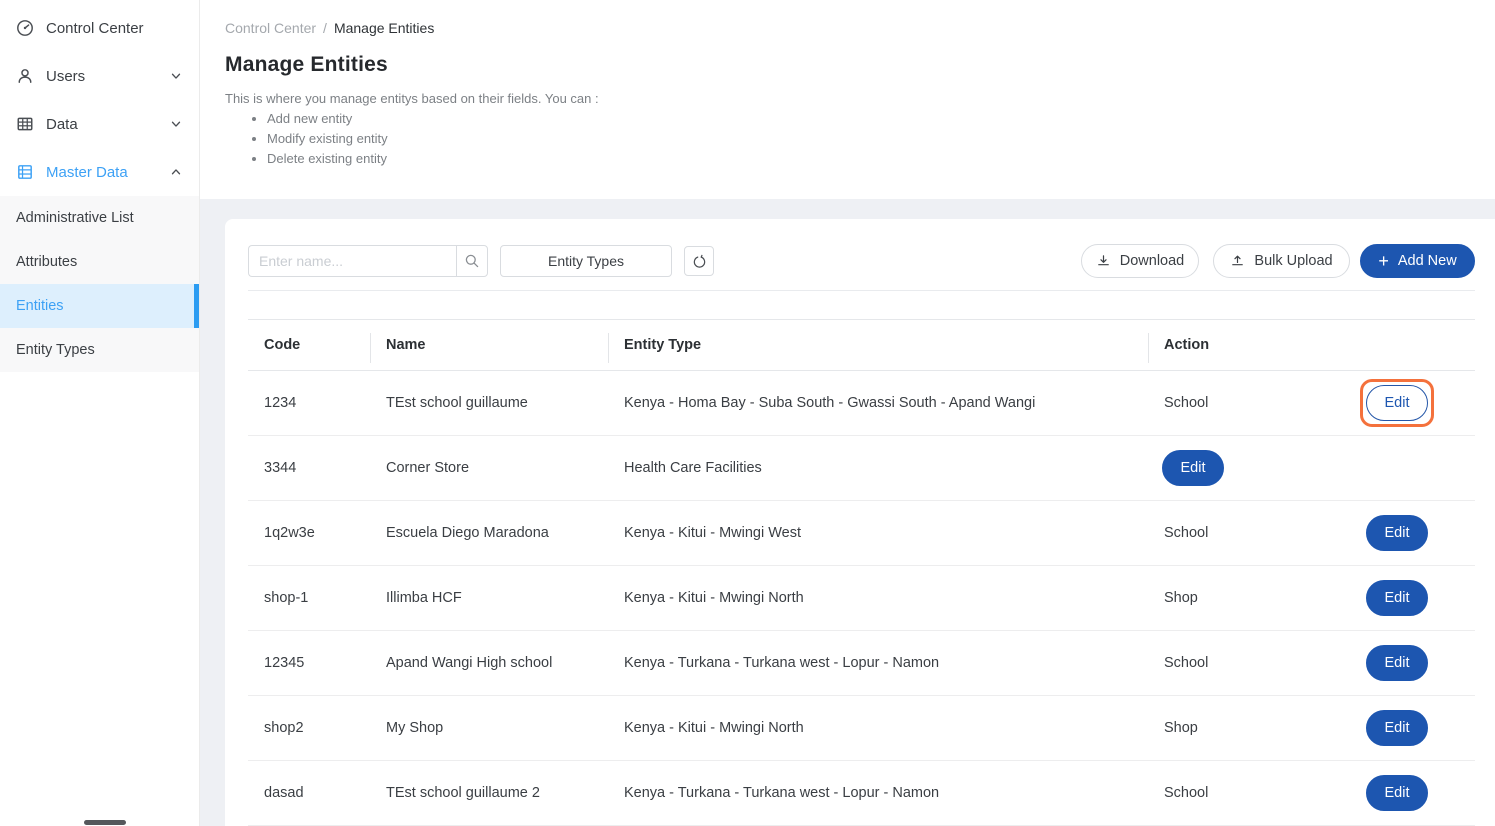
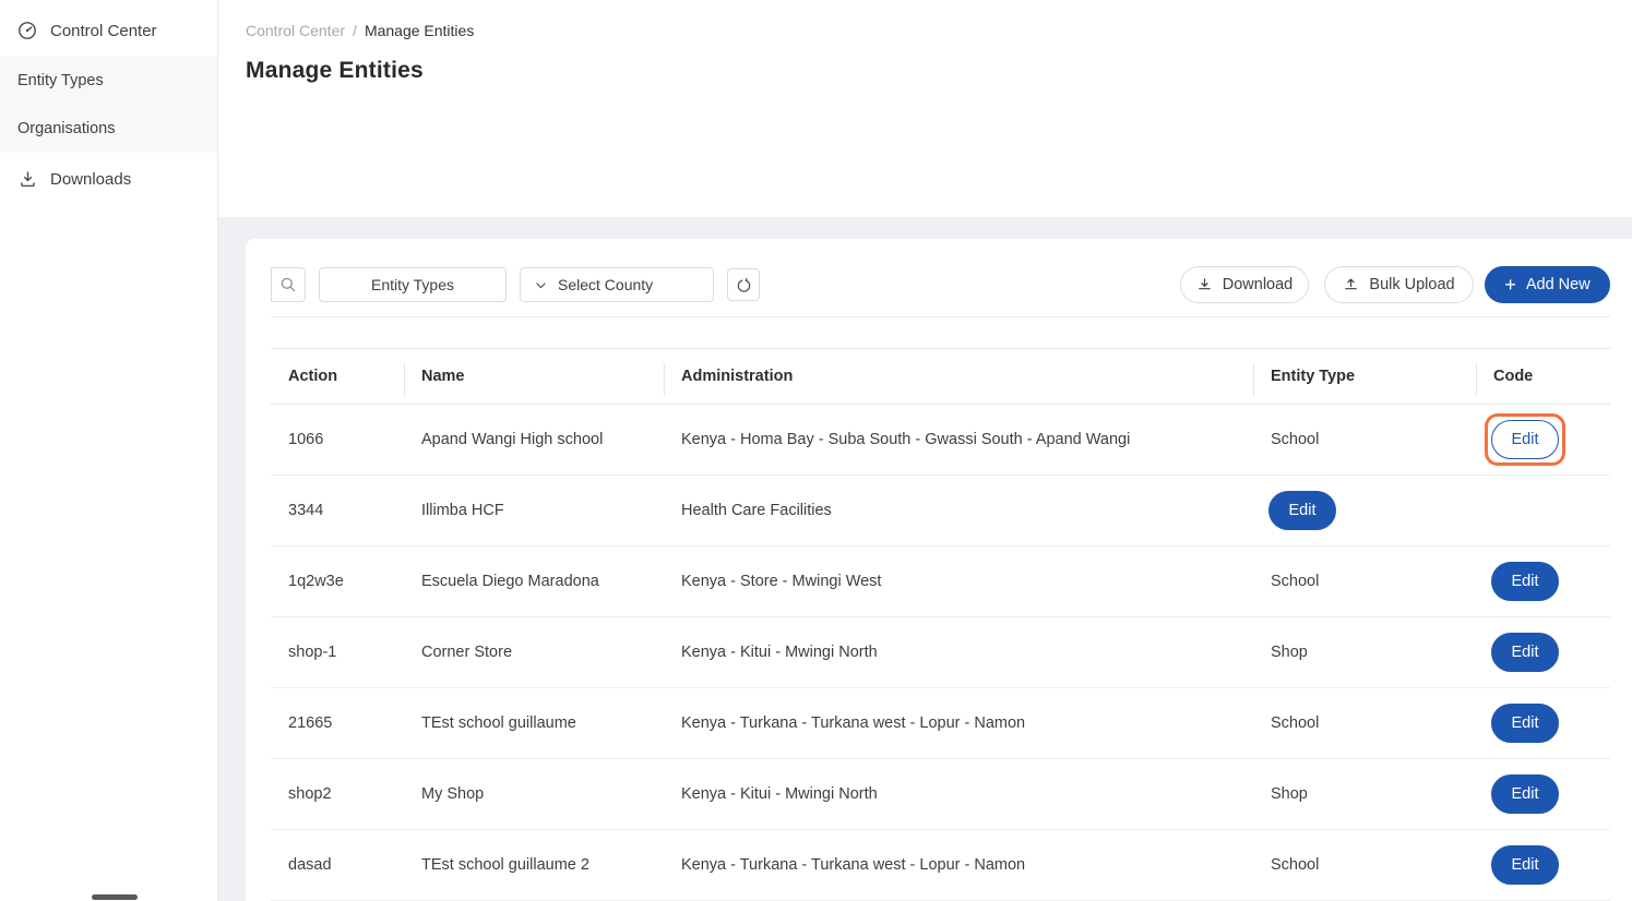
  Control Center
- Users
- Data
- Master Data
- Administrative List
- Attributes
- Entities
  Entity Types
+ Organisations
+ Downloads
  Control Center
  /
  Manage Entities
  Manage Entities
- This is where you manage entitys based on their fields. You can :
- Add new entity
- Modify existing entity
- Delete existing entity
- Enter name...
  Entity Types
+ Select County
  Download
  Bulk Upload
  +
  Add New
- Code
+ Action
  Name
+ Administration
  Entity Type
- Action
+ Code
- 1234
+ 1066
- TEst school guillaume
+ Apand Wangi High school
  Kenya - Homa Bay - Suba South - Gwassi South - Apand Wangi
  School
  Edit
  3344
- Corner Store
+ Illimba HCF
  Health Care Facilities
  Edit
  1q2w3e
  Escuela Diego Maradona
- Kenya - Kitui - Mwingi West
+ Kenya - Store - Mwingi West
  School
  Edit
  shop-1
- Illimba HCF
+ Corner Store
  Kenya - Kitui - Mwingi North
  Shop
  Edit
- 12345
+ 21665
- Apand Wangi High school
+ TEst school guillaume
  Kenya - Turkana - Turkana west - Lopur - Namon
  School
  Edit
  shop2
  My Shop
  Kenya - Kitui - Mwingi North
  Shop
  Edit
  dasad
  TEst school guillaume 2
  Kenya - Turkana - Turkana west - Lopur - Namon
  School
  Edit
